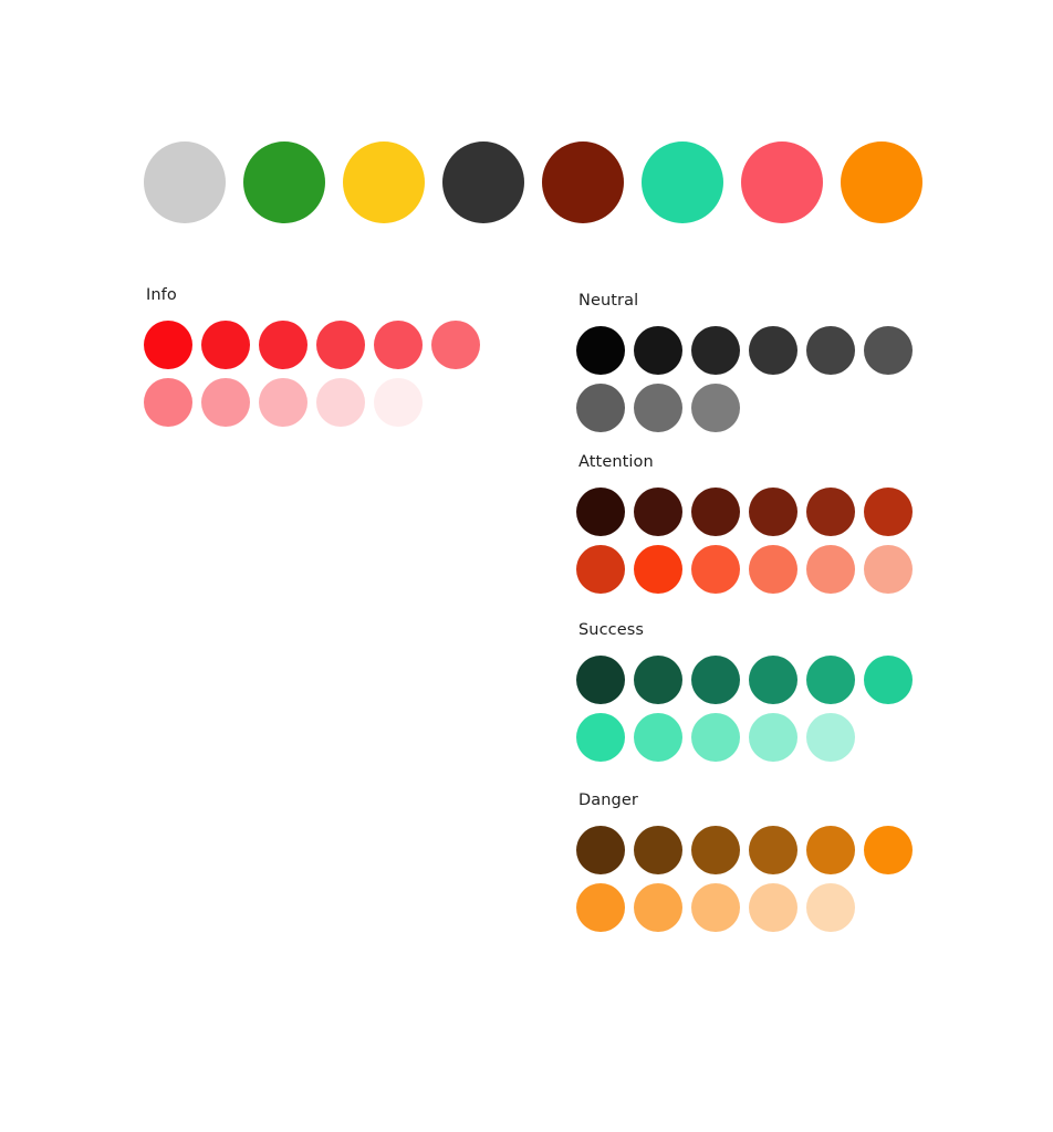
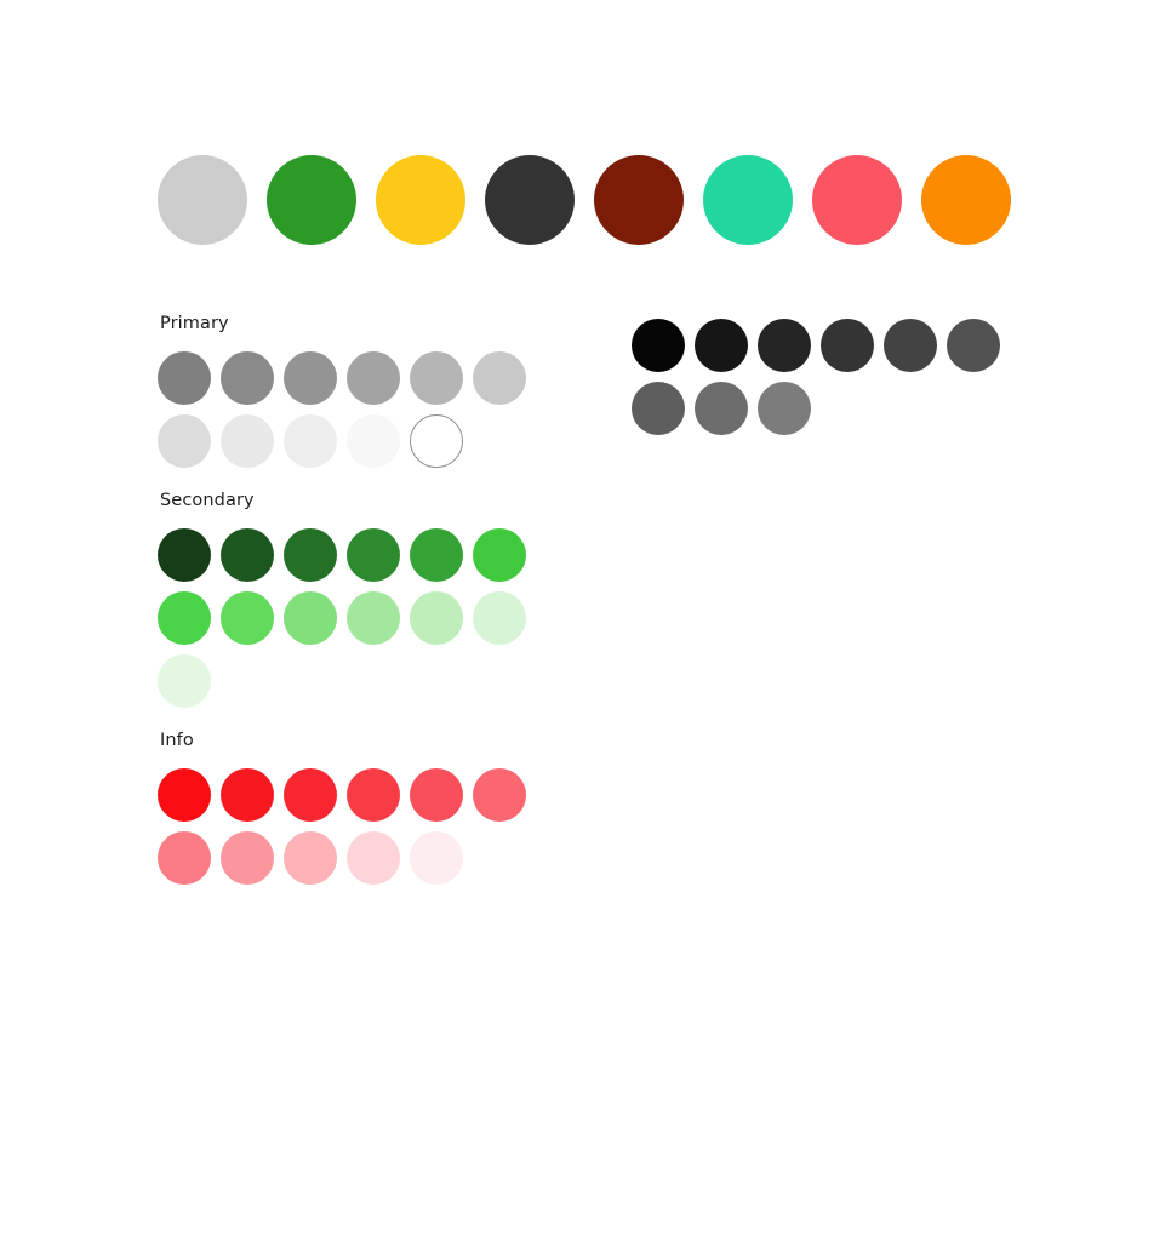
+ Primary
+ Secondary
  Info
- Neutral
- Attention
- Success
- Danger
